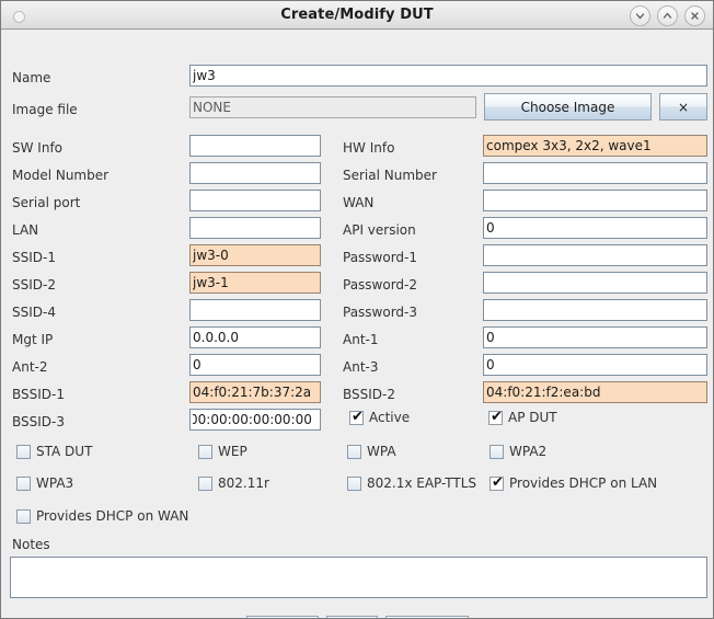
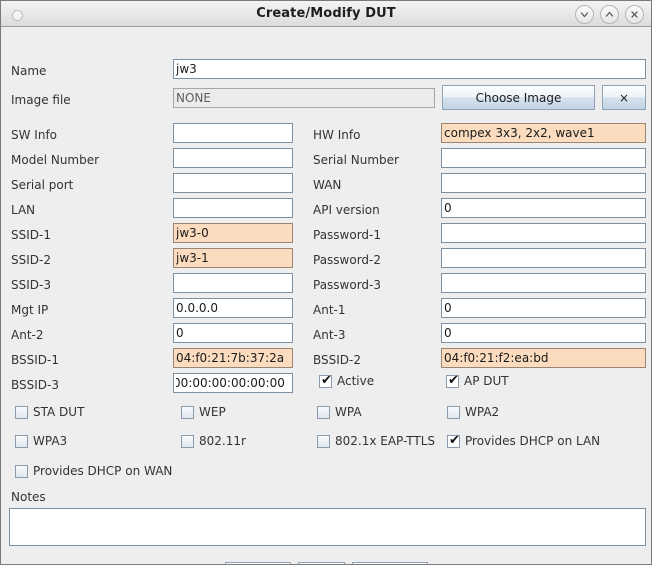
  Create/Modify DUT
  Name
  jw3
  Image file
  NONE
  Choose Image
  ×
  SW Info
  HW Info
  compex 3x3, 2x2, wave1
  Model Number
  Serial Number
  Serial port
  WAN
  LAN
  API version
  0
  SSID-1
  jw3-0
  Password-1
  SSID-2
  jw3-1
  Password-2
- SSID-4
+ SSID-3
  Password-3
  Mgt IP
  0.0.0.0
  Ant-1
  0
  Ant-2
  0
  Ant-3
  0
  BSSID-1
  04:f0:21:7b:37:2a
  BSSID-2
  04:f0:21:f2:ea:bd
  BSSID-3
  00:00:00:00:00:00
  ✔
  Active
  ✔
  AP DUT
  STA DUT
  WEP
  WPA
  WPA2
  WPA3
  802.11r
  802.1x EAP-TTLS
  ✔
  Provides DHCP on LAN
  Provides DHCP on WAN
  Notes
